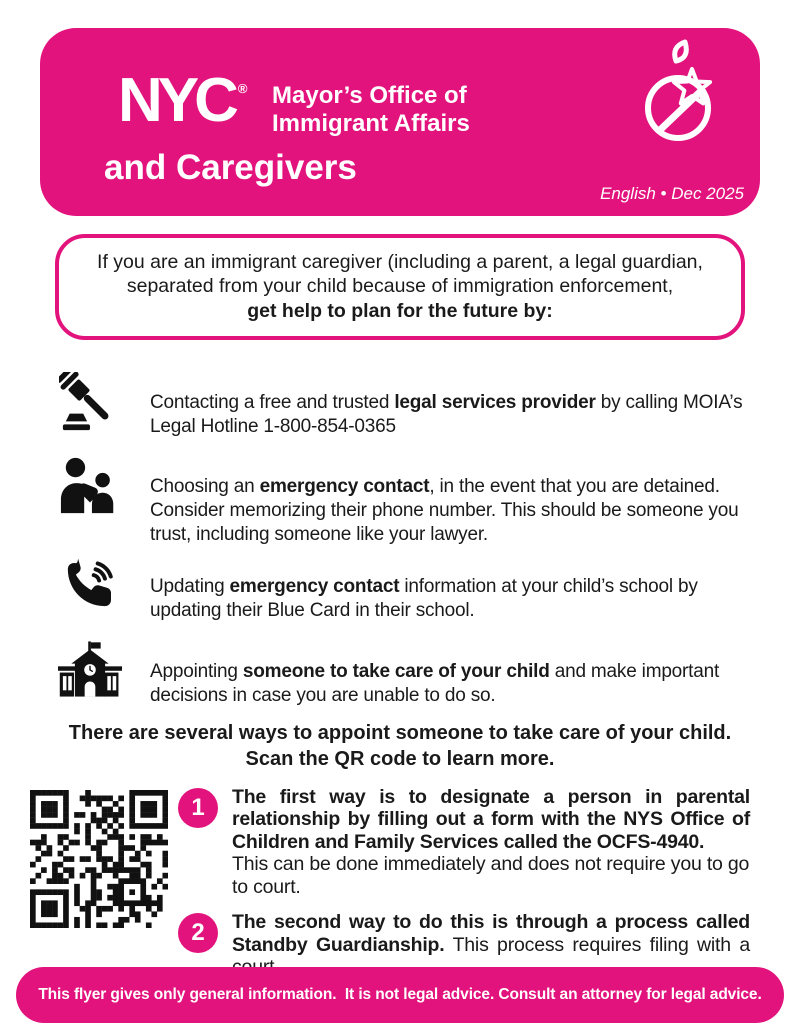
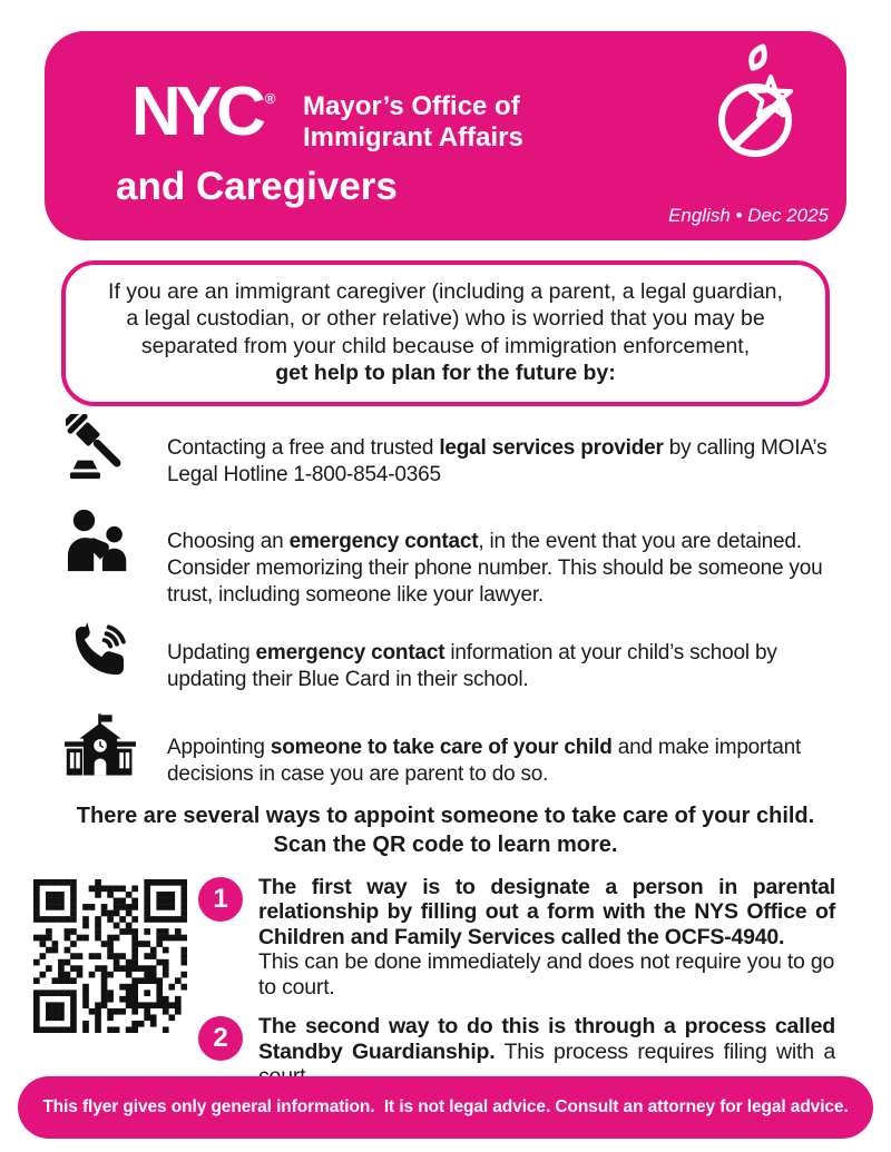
  NYC ®
  Mayor’s Office of
  Immigrant Affairs
  and Caregivers
  English • Dec 2025
  If you are an immigrant caregiver (including a parent, a legal guardian,
+ a legal custodian, or other relative) who is worried that you may be
  separated from your child because of immigration enforcement,
  get help to plan for the future by:
  Contacting a free and trusted legal services provider by calling MOIA’s Legal Hotline 1-800-854-0365
  Choosing an emergency contact, in the event that you are detained. Consider memorizing their phone number. This should be someone you trust, including someone like your lawyer.
  Updating emergency contact information at your child’s school by updating their Blue Card in their school.
- Appointing someone to take care of your child and make important decisions in case you are unable to do so.
+ Appointing someone to take care of your child and make important decisions in case you are parent to do so.
  There are several ways to appoint someone to take care of your child.
  Scan the QR code to learn more.
  1
  The first way is to designate a person in parental relationship by filling out a form with the NYS Office of Children and Family Services called the OCFS-4940.
  This can be done immediately and does not require you to go to court.
  2
  The second way to do this is through a process called Standby Guardianship. This process requires filing with a
  This flyer gives only general information. It is not legal advice. Consult an attorney for legal advice.
